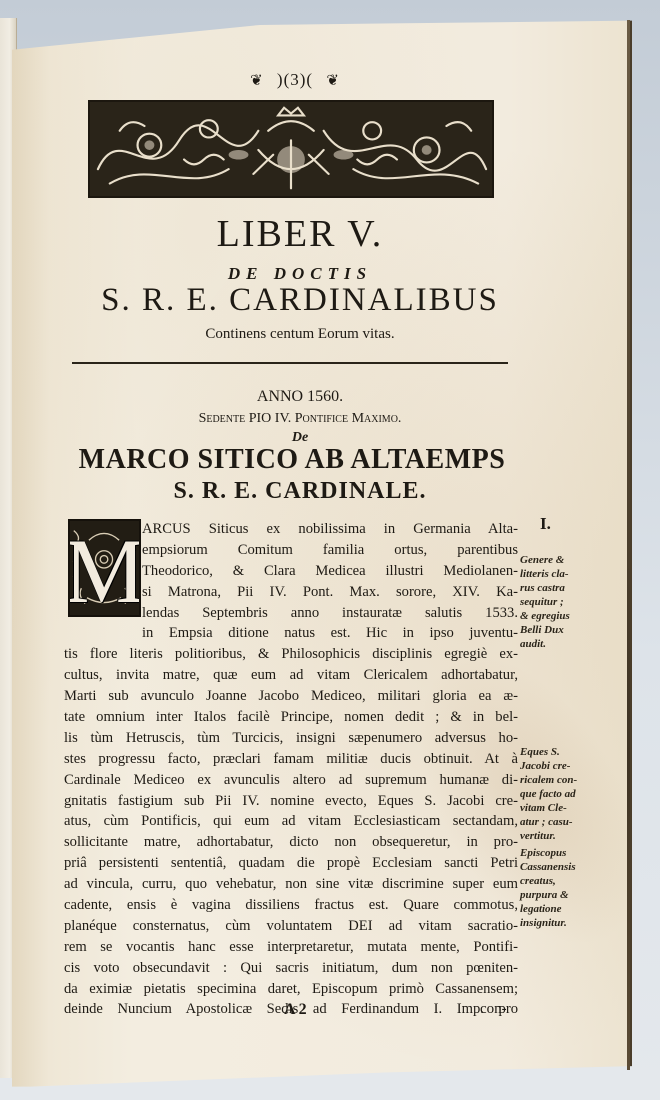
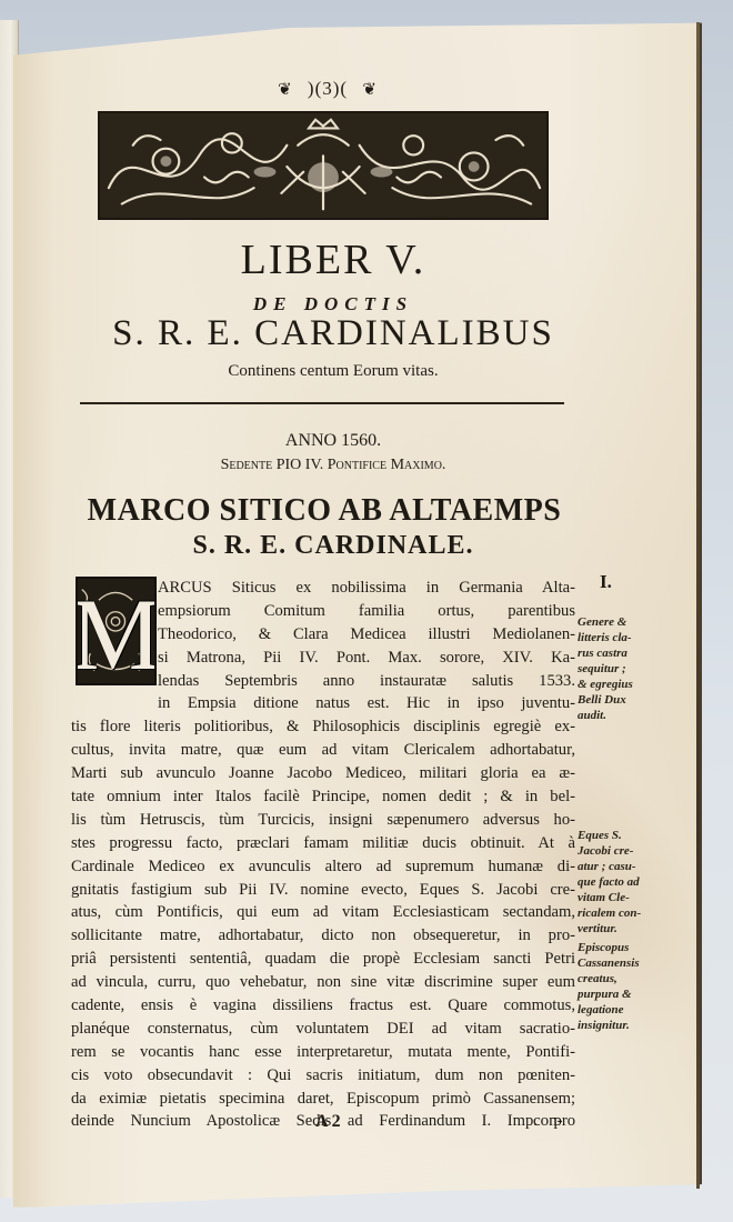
  ❦ )(3)( ❦
  LIBER V.
  DE DOCTIS
  S. R. E. CARDINALIBUS
  Continens centum Eorum vitas.
  ANNO 1560.
  Sedente PIO IV. Pontifice Maximo.
- De
  MARCO SITICO AB ALTAEMPS
  S. R. E. CARDINALE.
  M
  ARCUS Siticus ex nobilissima in Germania Alta-
  empsiorum Comitum familia ortus, parentibus
  Theodorico, & Clara Medicea illustri Mediolanen-
  si Matrona, Pii IV. Pont. Max. sorore, XIV. Ka-
  lendas Septembris anno instauratæ salutis 1533.
  in Empsia ditione natus est. Hic in ipso juventu-
  tis flore literis politioribus, & Philosophicis disciplinis egregiè ex-
  cultus, invita matre, quæ eum ad vitam Clericalem adhortabatur,
  Marti sub avunculo Joanne Jacobo Mediceo, militari gloria ea æ-
  tate omnium inter Italos facilè Principe, nomen dedit ; & in bel-
  lis tùm Hetruscis, tùm Turcicis, insigni sæpenumero adversus ho-
  stes progressu facto, præclari famam militiæ ducis obtinuit. At à
  Cardinale Mediceo ex avunculis altero ad supremum humanæ di-
  gnitatis fastigium sub Pii IV. nomine evecto, Eques S. Jacobi cre-
  atus, cùm Pontificis, qui eum ad vitam Ecclesiasticam sectandam,
  sollicitante matre, adhortabatur, dicto non obsequeretur, in pro-
  priâ persistenti sententiâ, quadam die propè Ecclesiam sancti Petri
  ad vincula, curru, quo vehebatur, non sine vitæ discrimine super eum
  cadente, ensis è vagina dissiliens fractus est. Quare commotus,
  planéque consternatus, cùm voluntatem DEI ad vitam sacratio-
  rem se vocantis hanc esse interpretaretur, mutata mente, Pontifi-
  cis voto obsecundavit : Qui sacris initiatum, dum non pœniten-
  da eximiæ pietatis specimina daret, Episcopum primò Cassanensem;
  deinde Nuncium Apostolicæ Sedis ad Ferdinandum I. Imp. pro
  I.
  Genere &
  litteris cla-
  rus castra
  sequitur ;
  & egregius
  Belli Dux
  audit.
  Eques S.
  Jacobi cre-
- ricalem con-
+ atur ; casu-
  que facto ad
  vitam Cle-
- atur ; casu-
+ ricalem con-
  vertitur.
  Episcopus
  Cassanensis
  creatus,
  purpura &
  legatione
  insignitur.
  A 2
  con-
